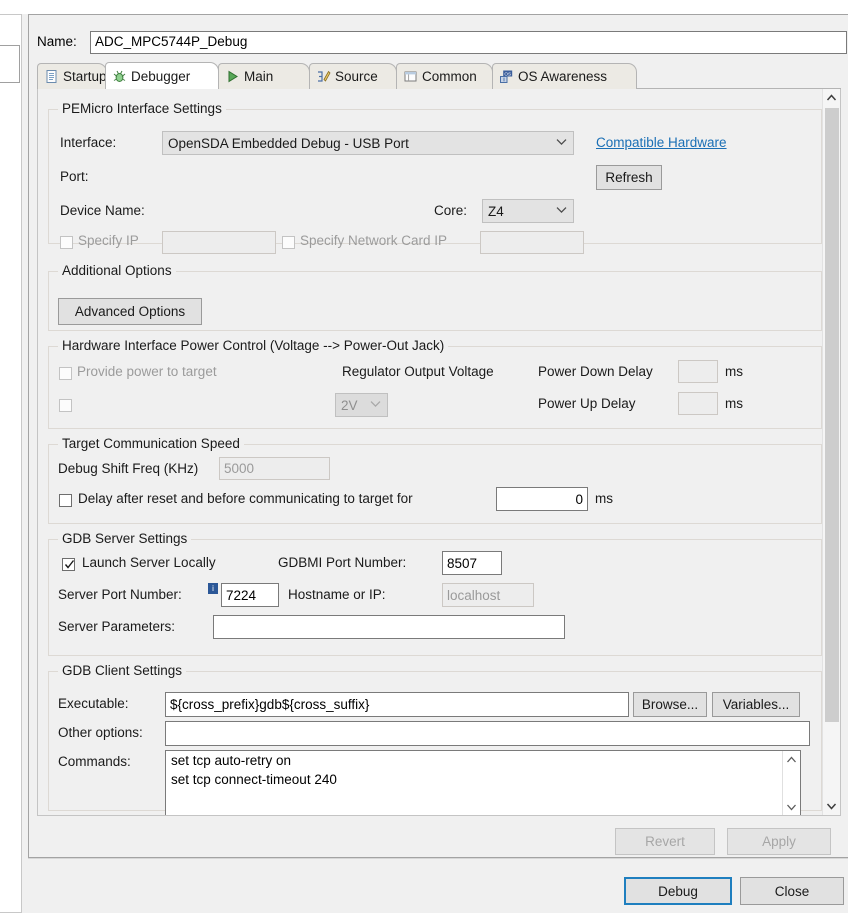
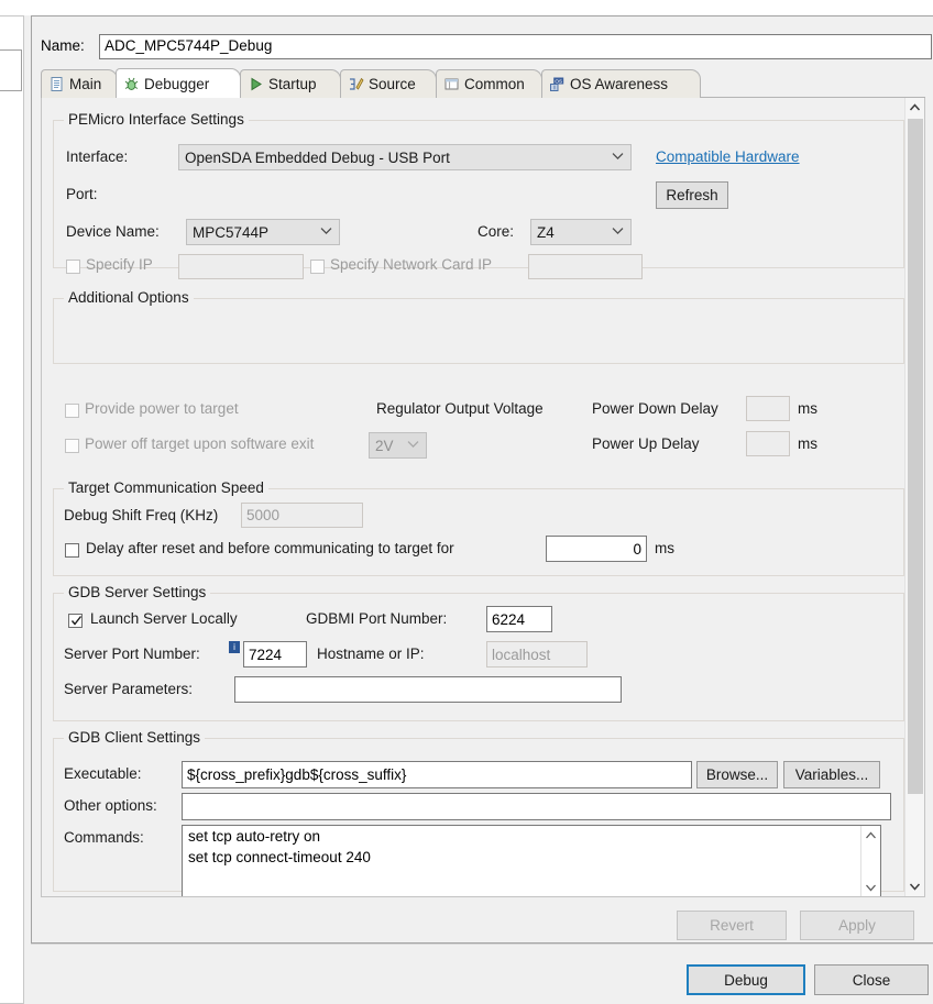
  Name:
  ADC_MPC5744P_Debug
- Startup
+ Main
  Debugger
- Main
+ Startup
  Source
  Common
  OS Awareness
  PEMicro Interface Settings
  Interface:
  OpenSDA Embedded Debug - USB Port
  Compatible Hardware
  Port:
  Refresh
  Device Name:
+ MPC5744P
  Core:
  Z4
  Specify IP
  Specify Network Card IP
  Additional Options
- Advanced Options
- Hardware Interface Power Control (Voltage --> Power-Out Jack)
  Provide power to target
+ Power off target upon software exit
  Regulator Output Voltage
  2V
  Power Down Delay
  ms
  Power Up Delay
  ms
  Target Communication Speed
  Debug Shift Freq (KHz)
  5000
  Delay after reset and before communicating to target for
  0
  ms
  GDB Server Settings
  Launch Server Locally
  GDBMI Port Number:
- 8507
+ 6224
  Server Port Number:
  i
  7224
  Hostname or IP:
  localhost
  Server Parameters:
  GDB Client Settings
  Executable:
  ${cross_prefix}gdb${cross_suffix}
  Browse...
  Variables...
  Other options:
  Commands:
  set tcp auto-retry on
  set tcp connect-timeout 240
  Revert
  Apply
  Debug
  Close
